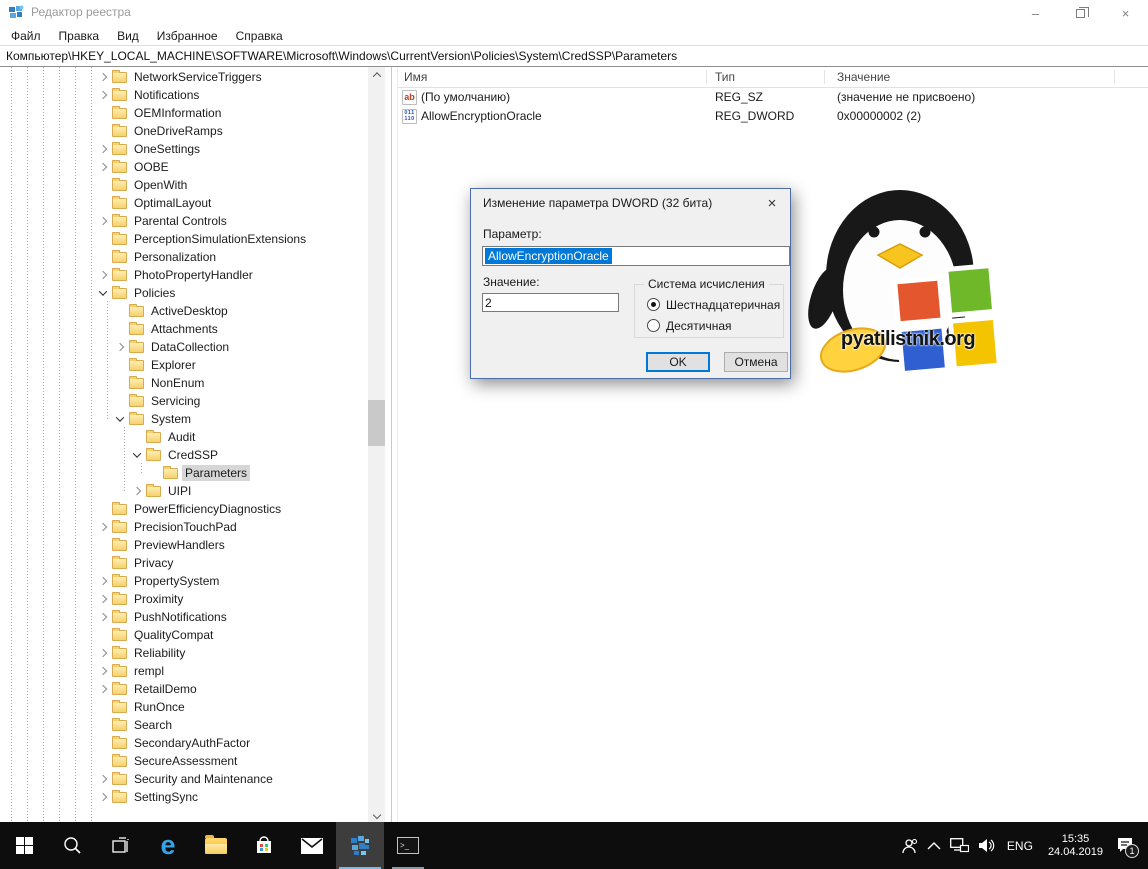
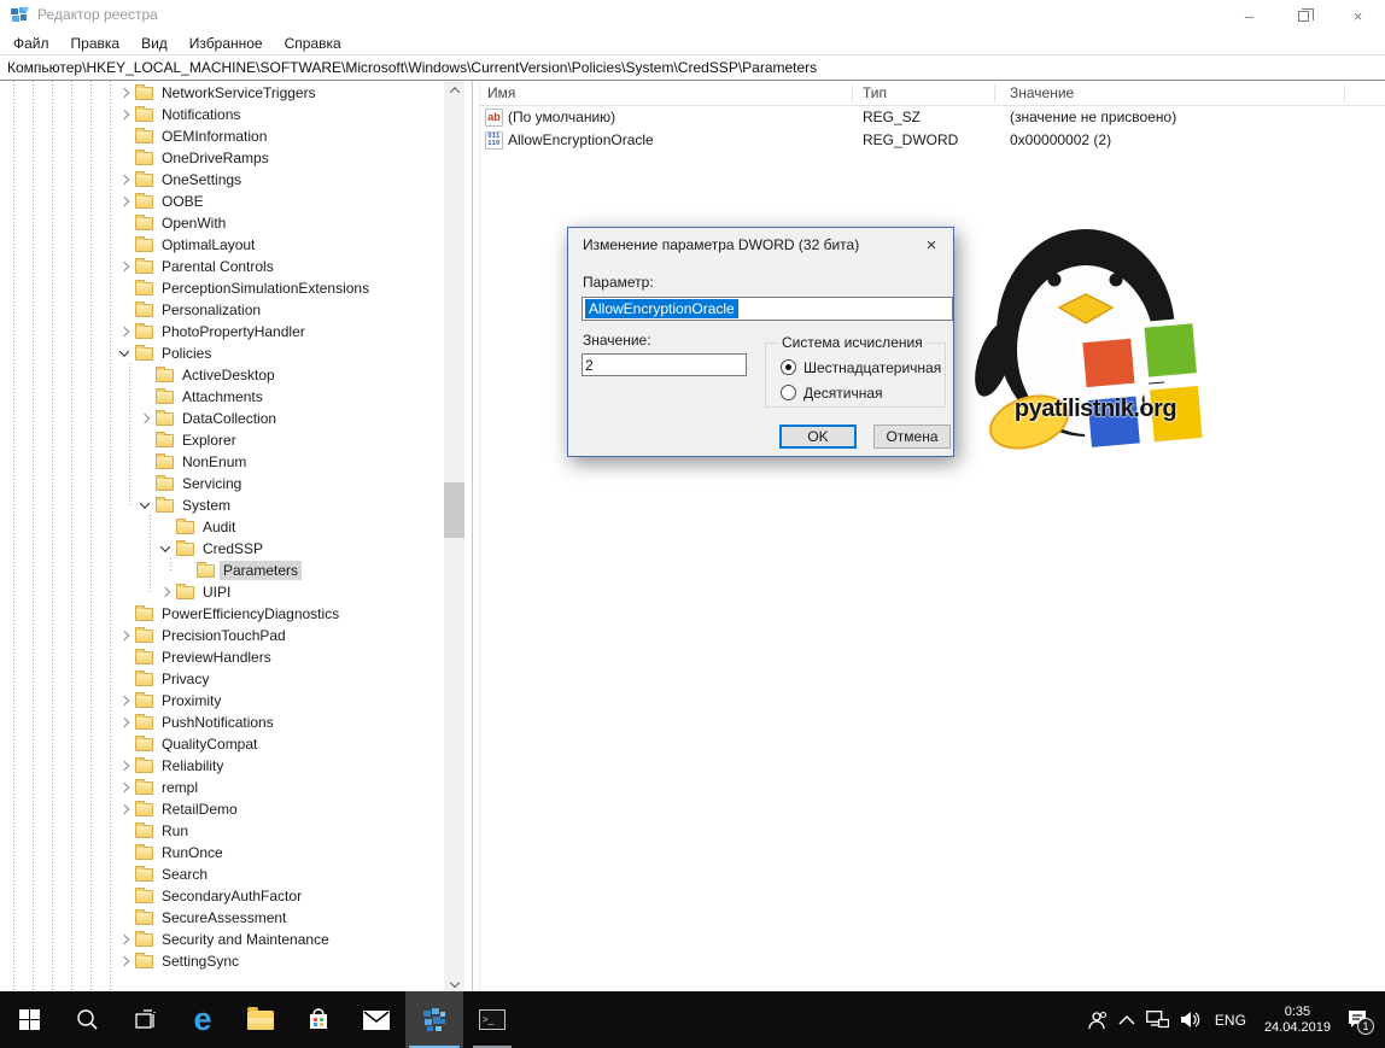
  Редактор реестра
  –
  ×
  Файл
  Правка
  Вид
  Избранное
  Справка
  Компьютер\HKEY_LOCAL_MACHINE\SOFTWARE\Microsoft\Windows\CurrentVersion\Policies\System\CredSSP\Parameters
  NetworkServiceTriggers
  Notifications
  OEMInformation
  OneDriveRamps
  OneSettings
  OOBE
  OpenWith
  OptimalLayout
  Parental Controls
  PerceptionSimulationExtensions
  Personalization
  PhotoPropertyHandler
  Policies
  ActiveDesktop
  Attachments
  DataCollection
  Explorer
  NonEnum
  Servicing
  System
  Audit
  CredSSP
  Parameters
  UIPI
  PowerEfficiencyDiagnostics
  PrecisionTouchPad
  PreviewHandlers
  Privacy
- PropertySystem
  Proximity
  PushNotifications
  QualityCompat
  Reliability
  rempl
  RetailDemo
+ Run
  RunOnce
  Search
  SecondaryAuthFactor
  SecureAssessment
  Security and Maintenance
  SettingSync
  Имя
  Тип
  Значение
  ab
  (По умолчанию)
  REG_SZ
  (значение не присвоено)
  AllowEncryptionOracle
  REG_DWORD
  0x00000002 (2)
  pyatilistnik.org
  Изменение параметра DWORD (32 бита)
  ×
  Параметр:
  AllowEncryptionOracle
  Значение:
  2
  Система исчисления
  Шестнадцатеричная
  Десятичная
  OK
  Отмена
  e
  >_
  ENG
- 15:35
+ 0:35
  24.04.2019
  1
